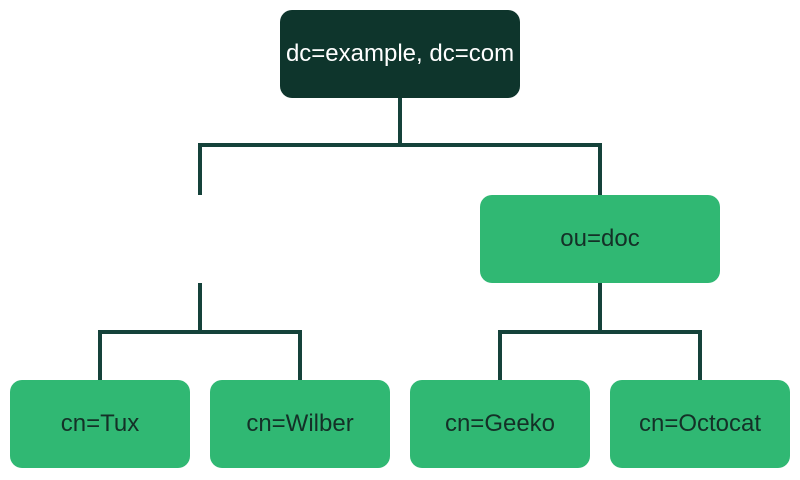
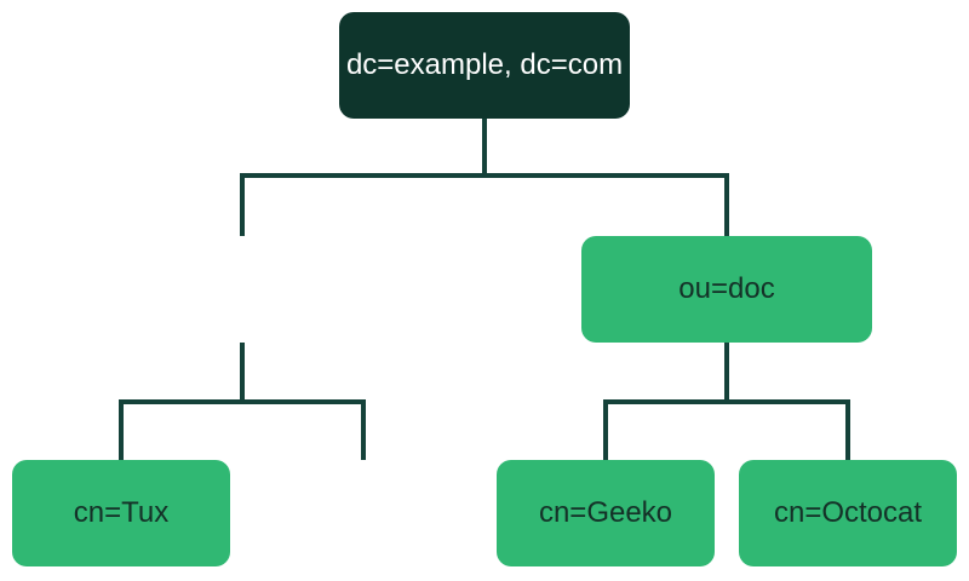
  dc=example, dc=com
  ou=doc
  cn=Tux
- cn=Wilber
  cn=Geeko
  cn=Octocat
